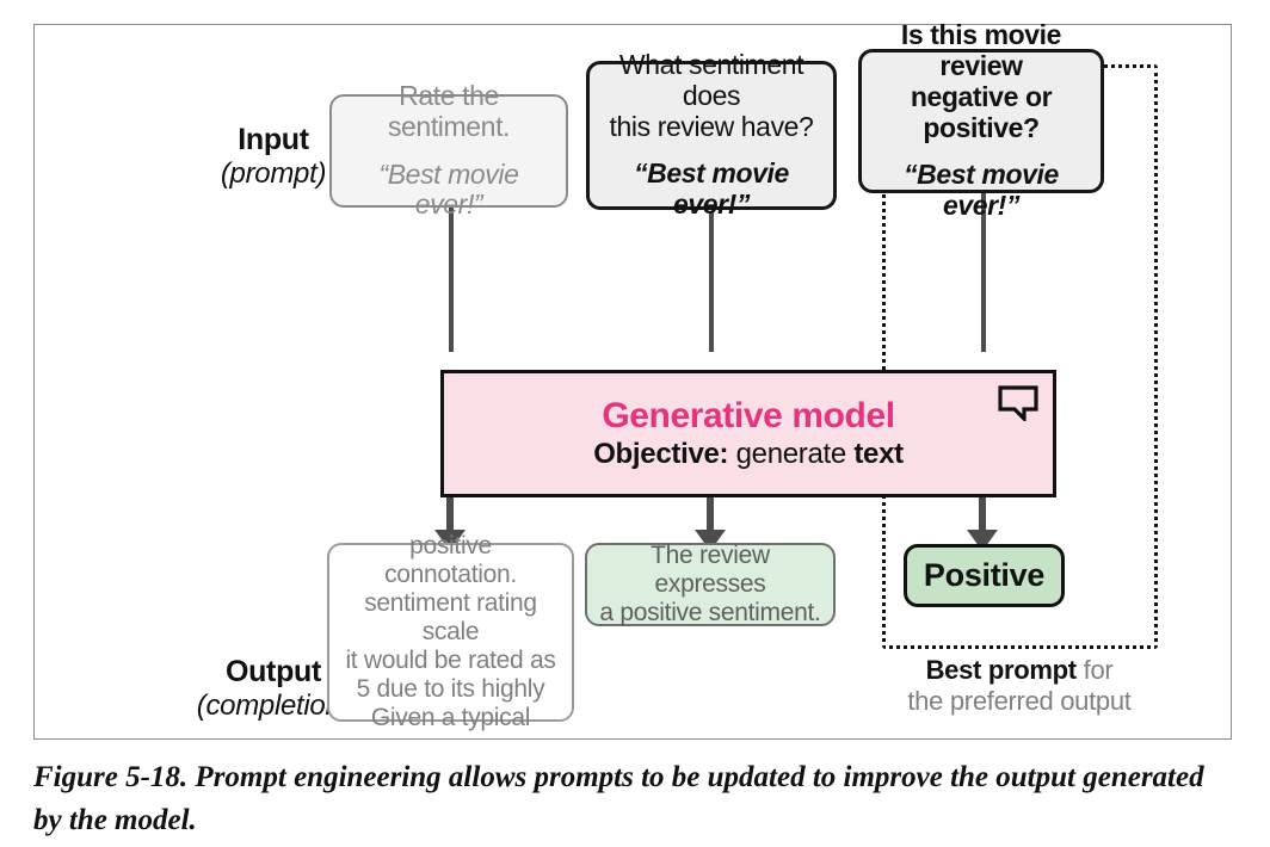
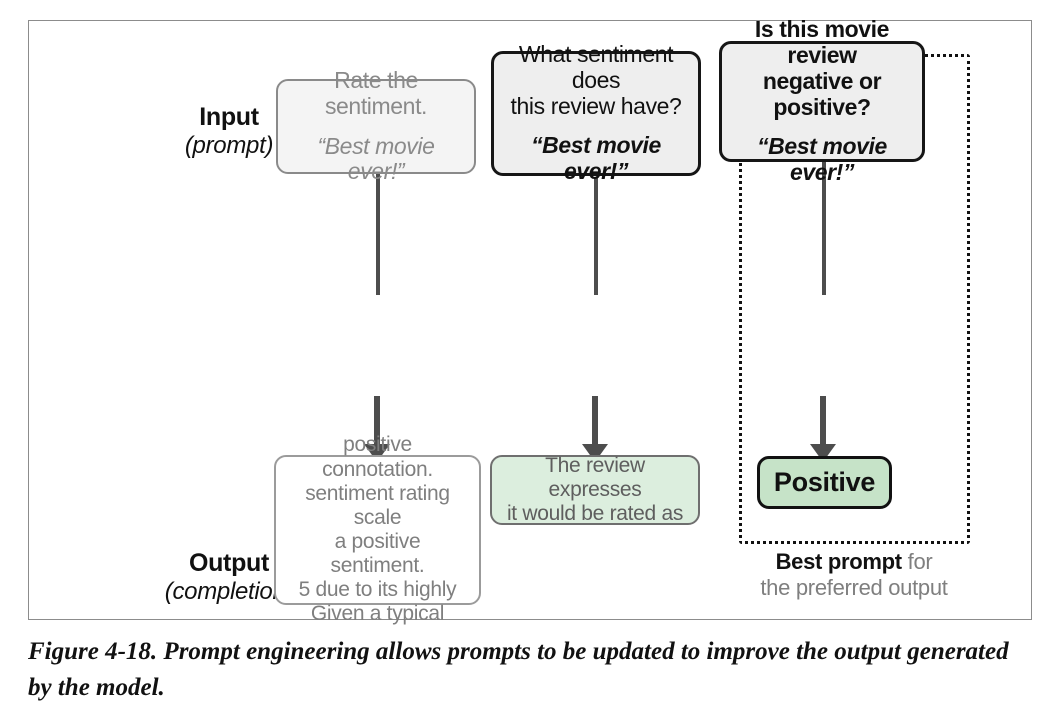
  Input
  (prompt)
  Output
  (completio
  Rate the sentiment.
  “Best movie ever!”
  What sentiment does
  this review have?
  “Best movie ever!”
  Is this movie review
  negative or positive?
  “Best movie ever!”
- Generative model
- Objective: generate text
  positive connotation.
  sentiment rating scale
- it would be rated as
+ a positive sentiment.
  5 due to its highly
  Given a typical
  The review expresses
- a positive sentiment.
+ it would be rated as
  Positive
  Best prompt for
  the preferred output
- Figure 5-18. Prompt engineering allows prompts to be updated to improve the output generated by the model.
+ Figure 4-18. Prompt engineering allows prompts to be updated to improve the output generated by the model.
